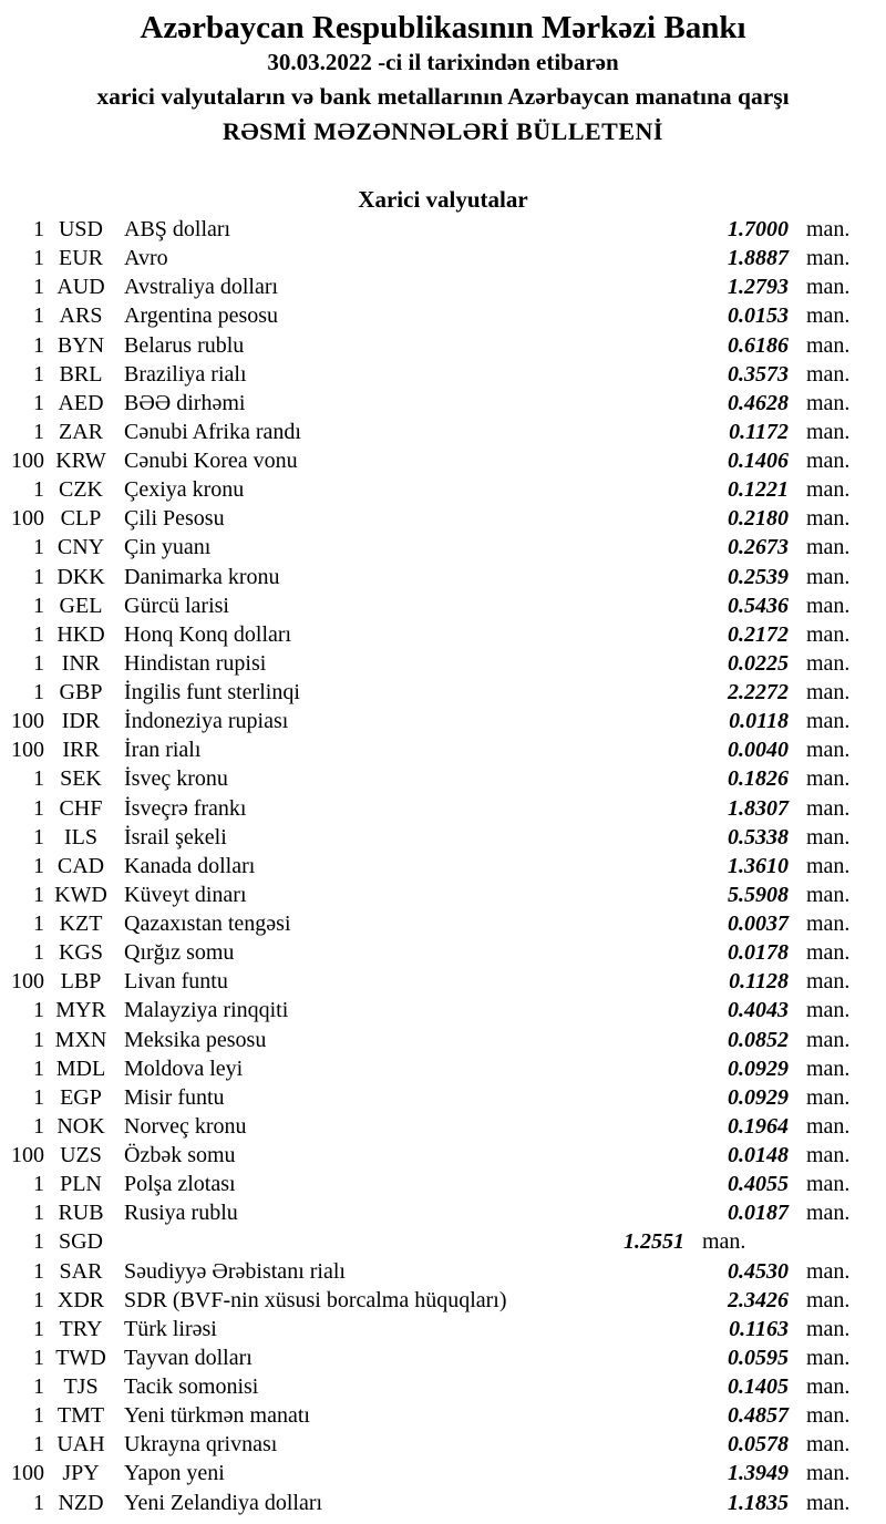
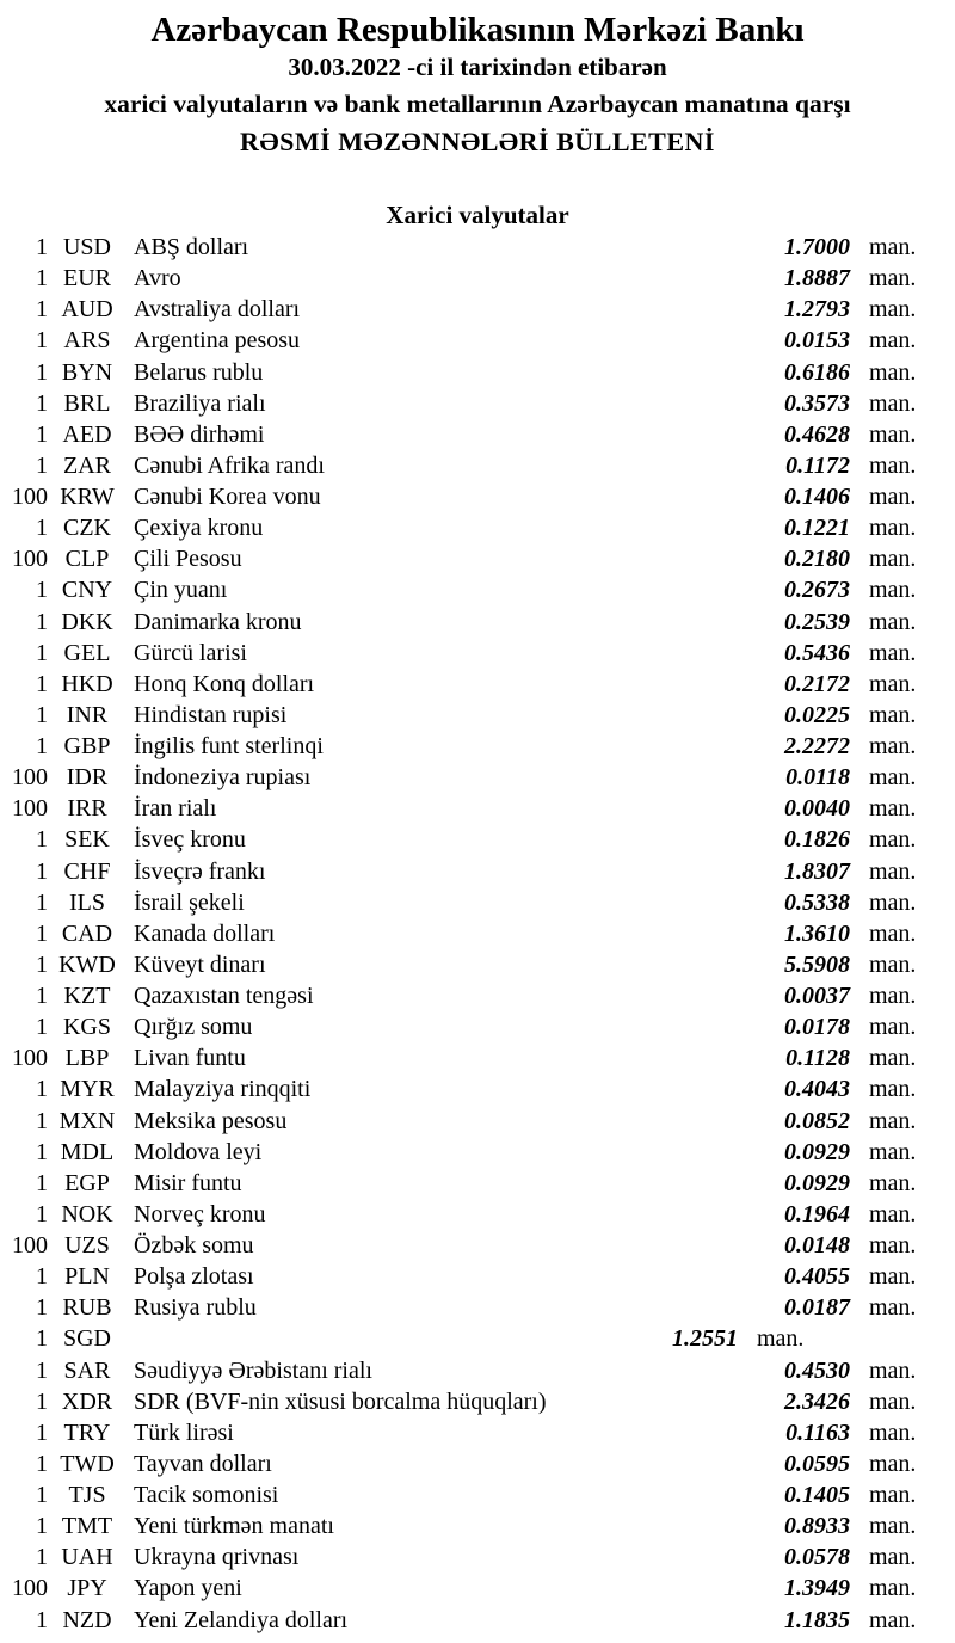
  Azərbaycan Respublikasının Mərkəzi Bankı
  30.03.2022 -ci il tarixindən etibarən
  xarici valyutaların və bank metallarının Azərbaycan manatına qarşı
  RƏSMİ MƏZƏNNƏLƏRİ BÜLLETENİ
  Xarici valyutalar
  1
  USD
  ABŞ dolları
  1.7000
  man.
  1
  EUR
  Avro
  1.8887
  man.
  1
  AUD
  Avstraliya dolları
  1.2793
  man.
  1
  ARS
  Argentina pesosu
  0.0153
  man.
  1
  BYN
  Belarus rublu
  0.6186
  man.
  1
  BRL
  Braziliya rialı
  0.3573
  man.
  1
  AED
  BƏƏ dirhəmi
  0.4628
  man.
  1
  ZAR
  Cənubi Afrika randı
  0.1172
  man.
  100
  KRW
  Cənubi Korea vonu
  0.1406
  man.
  1
  CZK
  Çexiya kronu
  0.1221
  man.
  100
  CLP
  Çili Pesosu
  0.2180
  man.
  1
  CNY
  Çin yuanı
  0.2673
  man.
  1
  DKK
  Danimarka kronu
  0.2539
  man.
  1
  GEL
  Gürcü larisi
  0.5436
  man.
  1
  HKD
  Honq Konq dolları
  0.2172
  man.
  1
  INR
  Hindistan rupisi
  0.0225
  man.
  1
  GBP
  İngilis funt sterlinqi
  2.2272
  man.
  100
  IDR
  İndoneziya rupiası
  0.0118
  man.
  100
  IRR
  İran rialı
  0.0040
  man.
  1
  SEK
  İsveç kronu
  0.1826
  man.
  1
  CHF
  İsveçrə frankı
  1.8307
  man.
  1
  ILS
  İsrail şekeli
  0.5338
  man.
  1
  CAD
  Kanada dolları
  1.3610
  man.
  1
  KWD
  Küveyt dinarı
  5.5908
  man.
  1
  KZT
  Qazaxıstan tengəsi
  0.0037
  man.
  1
  KGS
  Qırğız somu
  0.0178
  man.
  100
  LBP
  Livan funtu
  0.1128
  man.
  1
  MYR
  Malayziya rinqqiti
  0.4043
  man.
  1
  MXN
  Meksika pesosu
  0.0852
  man.
  1
  MDL
  Moldova leyi
  0.0929
  man.
  1
  EGP
  Misir funtu
  0.0929
  man.
  1
  NOK
  Norveç kronu
  0.1964
  man.
  100
  UZS
  Özbək somu
  0.0148
  man.
  1
  PLN
  Polşa zlotası
  0.4055
  man.
  1
  RUB
  Rusiya rublu
  0.0187
  man.
  1
  SGD
  1.2551
  man.
  1
  SAR
  Səudiyyə Ərəbistanı rialı
  0.4530
  man.
  1
  XDR
  SDR (BVF-nin xüsusi borcalma hüquqları)
  2.3426
  man.
  1
  TRY
  Türk lirəsi
  0.1163
  man.
  1
  TWD
  Tayvan dolları
  0.0595
  man.
  1
  TJS
  Tacik somonisi
  0.1405
  man.
  1
  TMT
  Yeni türkmən manatı
- 0.4857
+ 0.8933
  man.
  1
  UAH
  Ukrayna qrivnası
  0.0578
  man.
  100
  JPY
  Yapon yeni
  1.3949
  man.
  1
  NZD
  Yeni Zelandiya dolları
  1.1835
  man.
